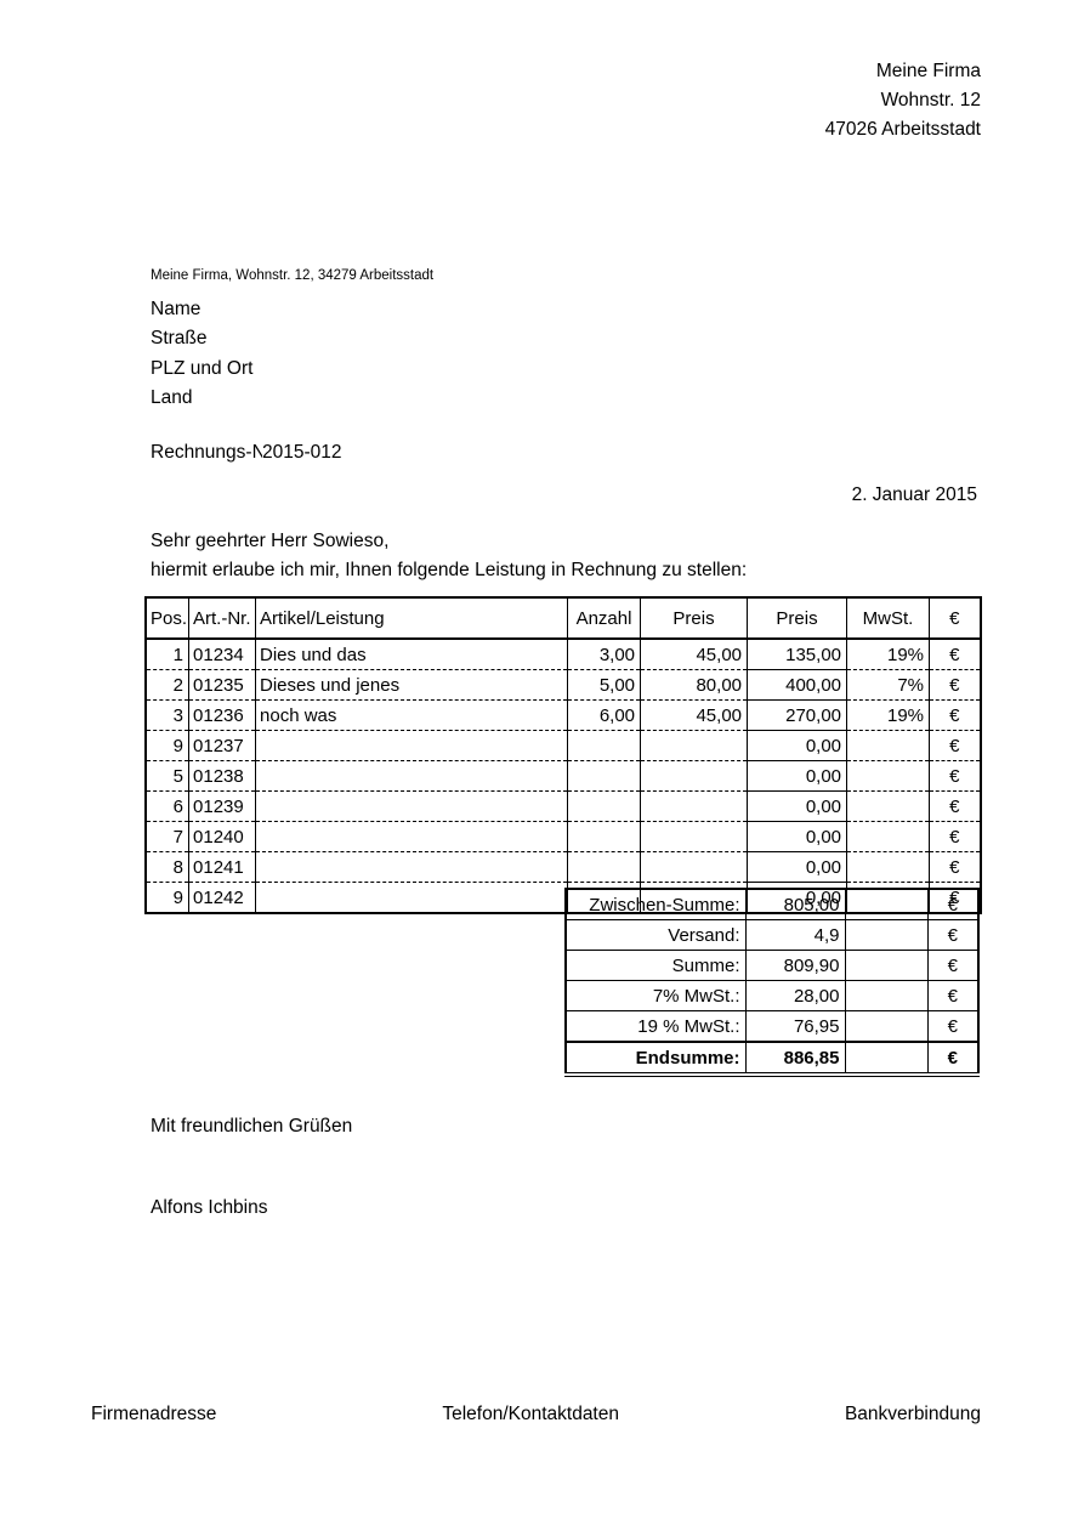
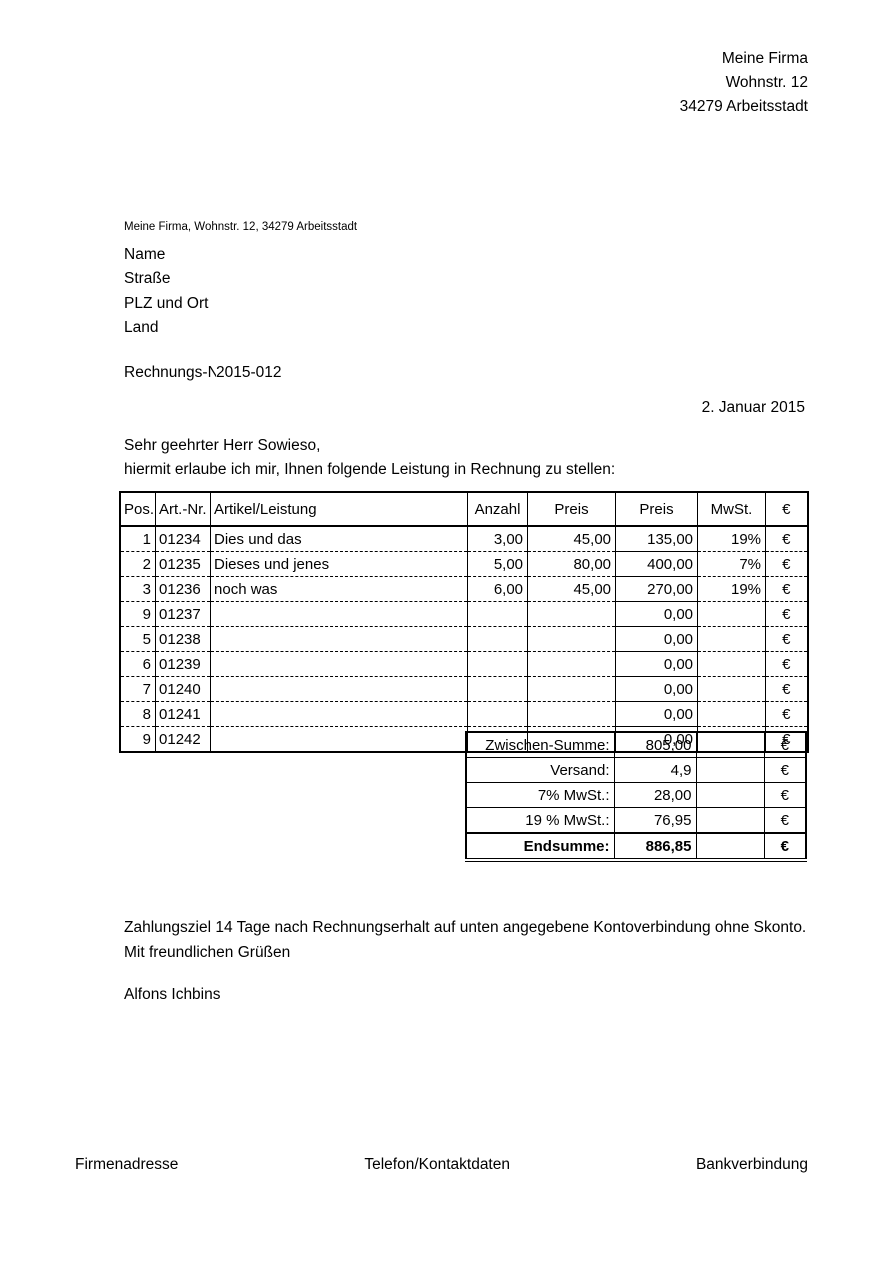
  Meine Firma
  Wohnstr. 12
- 47026 Arbeitsstadt
+ 34279 Arbeitsstadt
  Meine Firma, Wohnstr. 12, 34279 Arbeitsstadt
  Name
  Straße
  PLZ und Ort
  Land
  Rechnungs-N2015-012
  2. Januar 2015
  Sehr geehrter Herr Sowieso,
  hiermit erlaube ich mir, Ihnen folgende Leistung in Rechnung zu stellen:
  Pos.	Art.-Nr.	Artikel/Leistung	Anzahl	Preis	Preis	MwSt.	€
  1	01234	Dies und das	3,00	45,00	135,00	19%	€
  2	01235	Dieses und jenes	5,00	80,00	400,00	7%	€
  3	01236	noch was	6,00	45,00	270,00	19%	€
  9	01237				0,00		€
  5	01238				0,00		€
  6	01239				0,00		€
  7	01240				0,00		€
  8	01241				0,00		€
  9	01242				0,00		€
  Zwischen-Summe:	805,00		€
  Versand:	4,9		€
- Summe:	809,90		€
  7% MwSt.:	28,00		€
  19 % MwSt.:	76,95		€
  Endsumme:	886,85		€
+ Zahlungsziel 14 Tage nach Rechnungserhalt auf unten angegebene Kontoverbindung ohne Skonto.
  Mit freundlichen Grüßen
  Alfons Ichbins
  Firmenadresse
  Telefon/Kontaktdaten
  Bankverbindung
